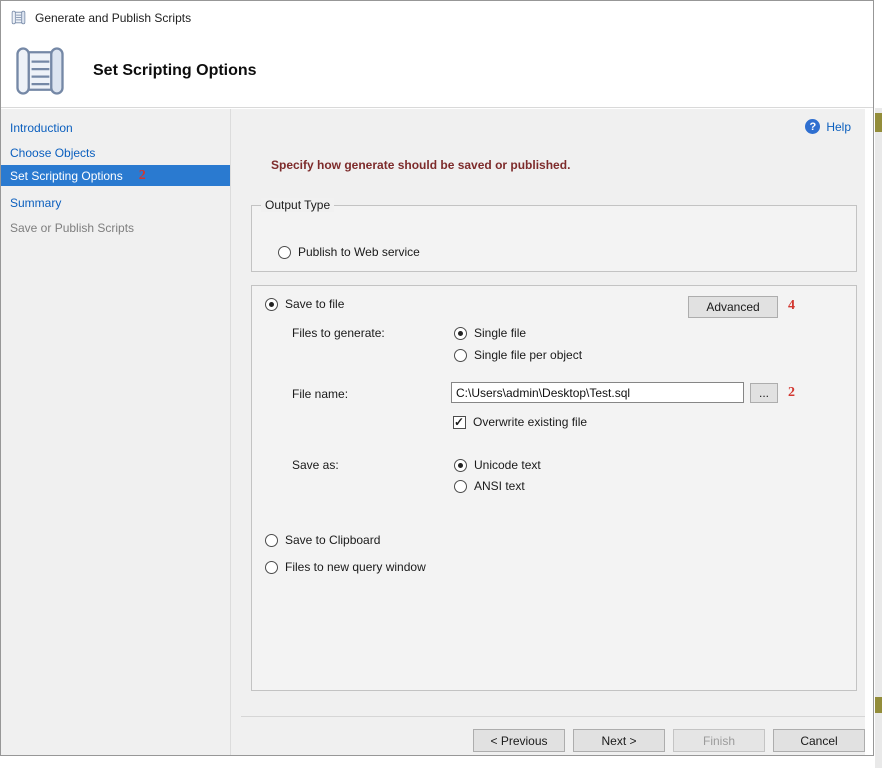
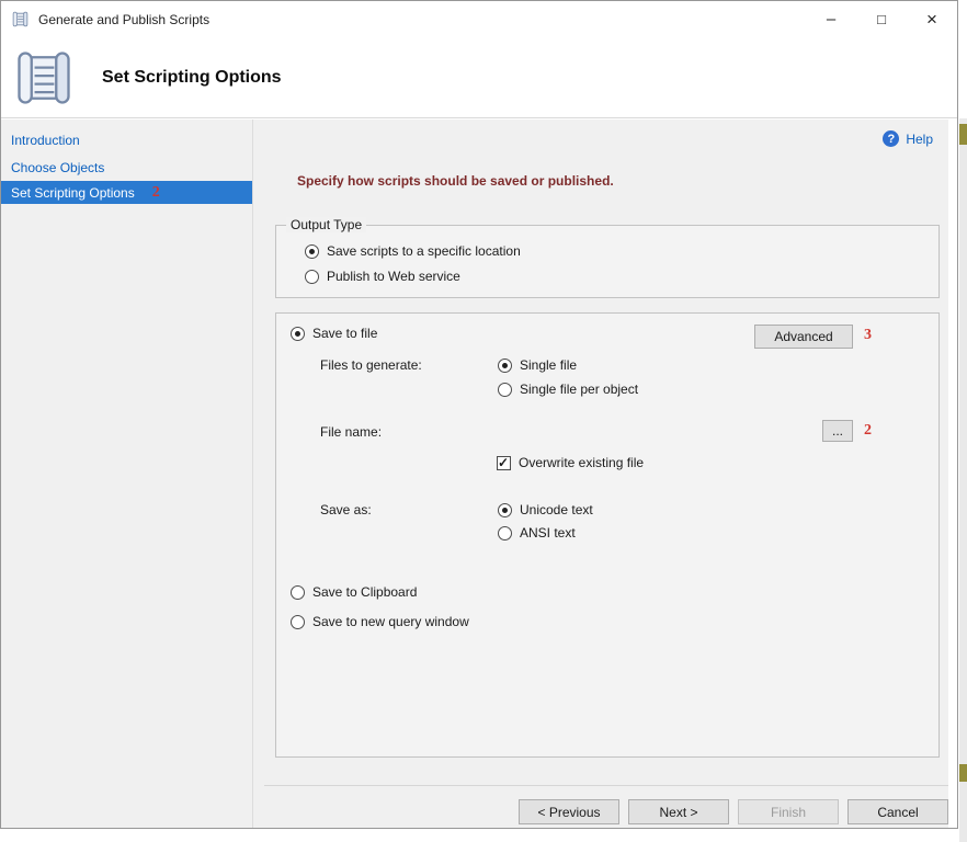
  Generate and Publish Scripts
+ –
+ □
+ ×
  Set Scripting Options
  Introduction
  Choose Objects
  Set Scripting Options
  2
- Summary
- Save or Publish Scripts
  ?
  Help
- Specify how generate should be saved or published.
+ Specify how scripts should be saved or published.
  Output Type
+ Save scripts to a specific location
  Publish to Web service
  Save to file
  Advanced
- 4
+ 3
  Files to generate:
  Single file
  Single file per object
  File name:
- C:\Users\admin\Desktop\Test.sql
  ...
  2
  Overwrite existing file
  Save as:
  Unicode text
  ANSI text
  Save to Clipboard
- Files to new query window
+ Save to new query window
  < Previous
  Next >
  Finish
  Cancel
